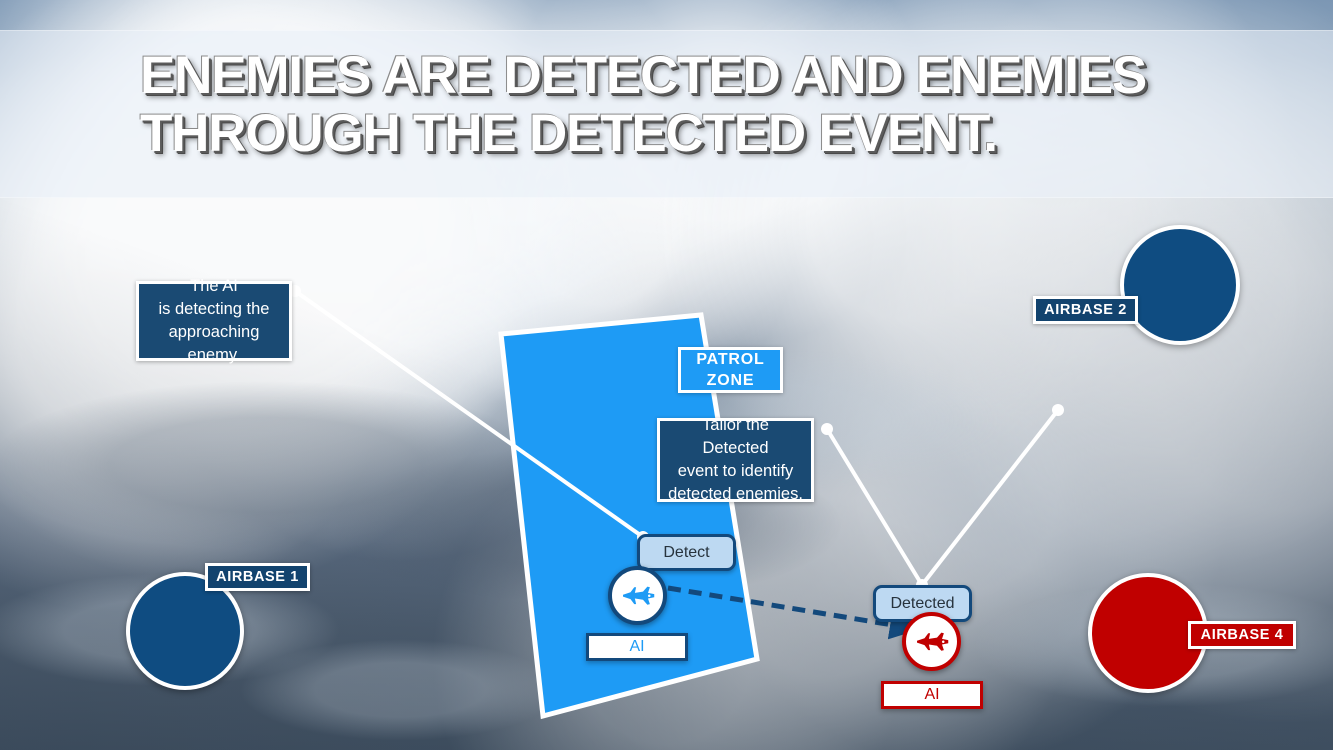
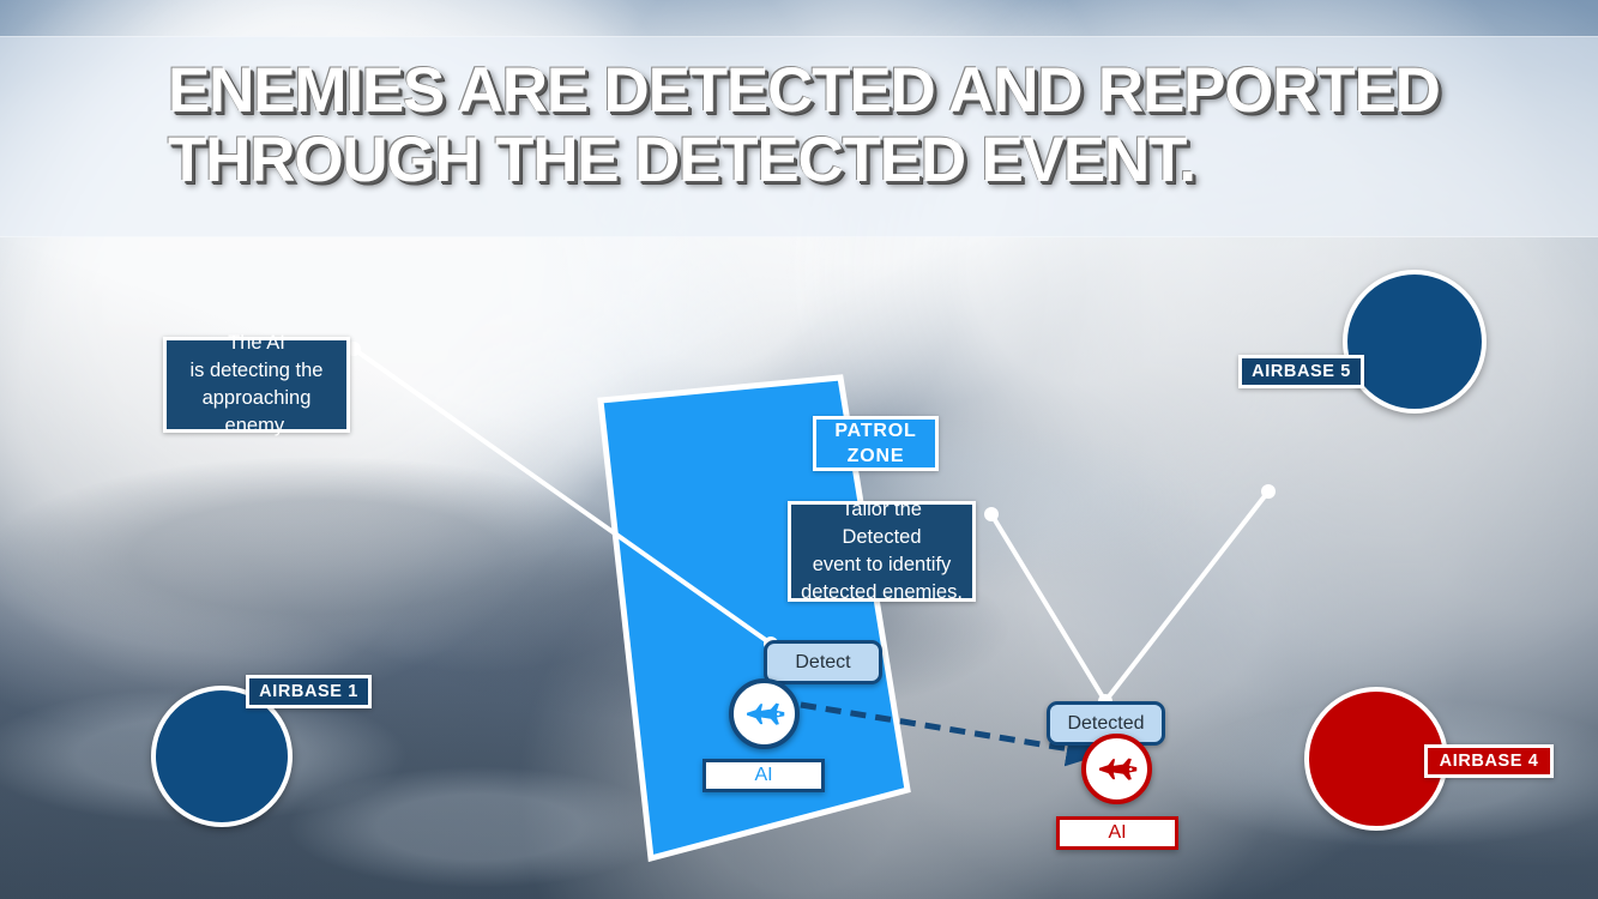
- ENEMIES ARE DETECTED AND ENEMIES
+ ENEMIES ARE DETECTED AND REPORTED
  THROUGH THE DETECTED EVENT.
- AIRBASE 2
+ AIRBASE 5
  AIRBASE 1
  AIRBASE 4
  The AI
  is detecting the
  approaching enemy.
  Tailor the Detected
  event to identify
  detected enemies.
  PATROL
  ZONE
  Detect
  AI
  Detected
  AI
